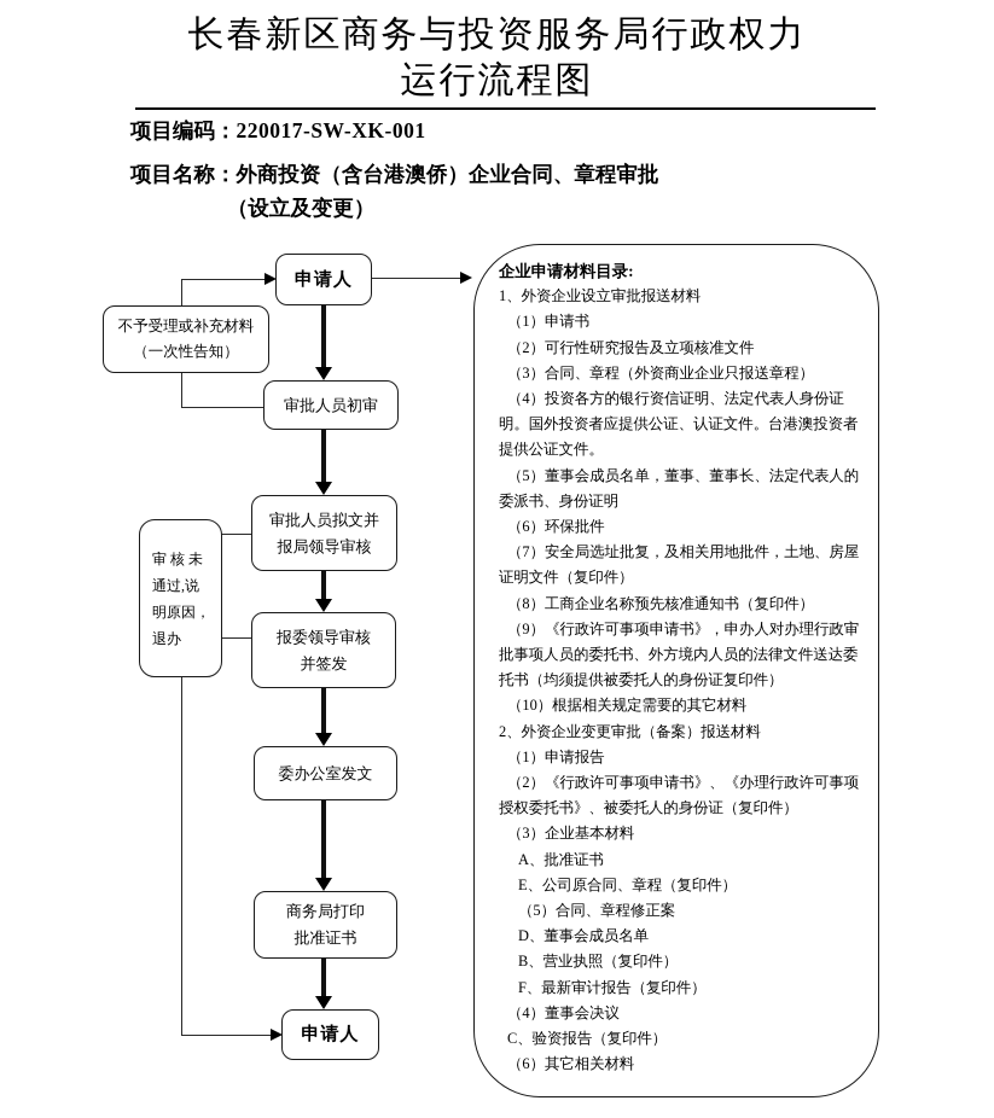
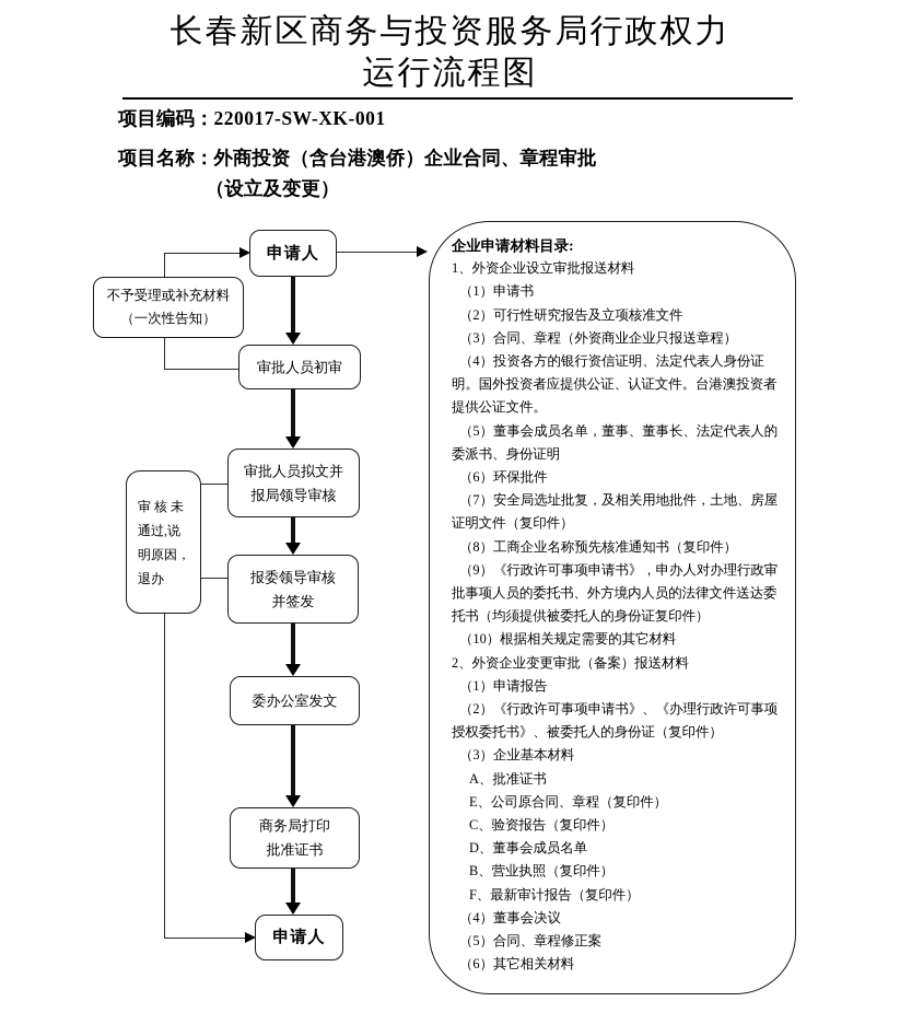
  长春新区商务与投资服务局行政权力
  运行流程图
  项目编码：220017-SW-XK-001
  项目名称：外商投资（含台港澳侨）企业合同、章程审批
  （设立及变更）
  申请人
  不予受理或补充材料
  （一次性告知）
  审批人员初审
  审批人员拟文并
  报局领导审核
  审 核 未
  通过,说
  明原因，
  退办
  报委领导审核
  并签发
  委办公室发文
  商务局打印
  批准证书
  申请人
  企业申请材料目录:
  1、外资企业设立审批报送材料
  （1）申请书
  （2）可行性研究报告及立项核准文件
  （3）合同、章程（外资商业企业只报送章程）
  （4）投资各方的银行资信证明、法定代表人身份证明。国外投资者应提供公证、认证文件。台港澳投资者提供公证文件。
  （5）董事会成员名单，董事、董事长、法定代表人的委派书、身份证明
  （6）环保批件
  （7）安全局选址批复，及相关用地批件，土地、房屋证明文件（复印件）
  （8）工商企业名称预先核准通知书（复印件）
  （9）《行政许可事项申请书》，申办人对办理行政审批事项人员的委托书、外方境内人员的法律文件送达委托书（均须提供被委托人的身份证复印件）
  （10）根据相关规定需要的其它材料
  2、外资企业变更审批（备案）报送材料
  （1）申请报告
  （2）《行政许可事项申请书》、《办理行政许可事项授权委托书》、被委托人的身份证（复印件）
  （3）企业基本材料
  A、批准证书
  E、公司原合同、章程（复印件）
- （5）合同、章程修正案
+ C、验资报告（复印件）
  D、董事会成员名单
  B、营业执照（复印件）
  F、最新审计报告（复印件）
  （4）董事会决议
- C、验资报告（复印件）
+ （5）合同、章程修正案
  （6）其它相关材料
